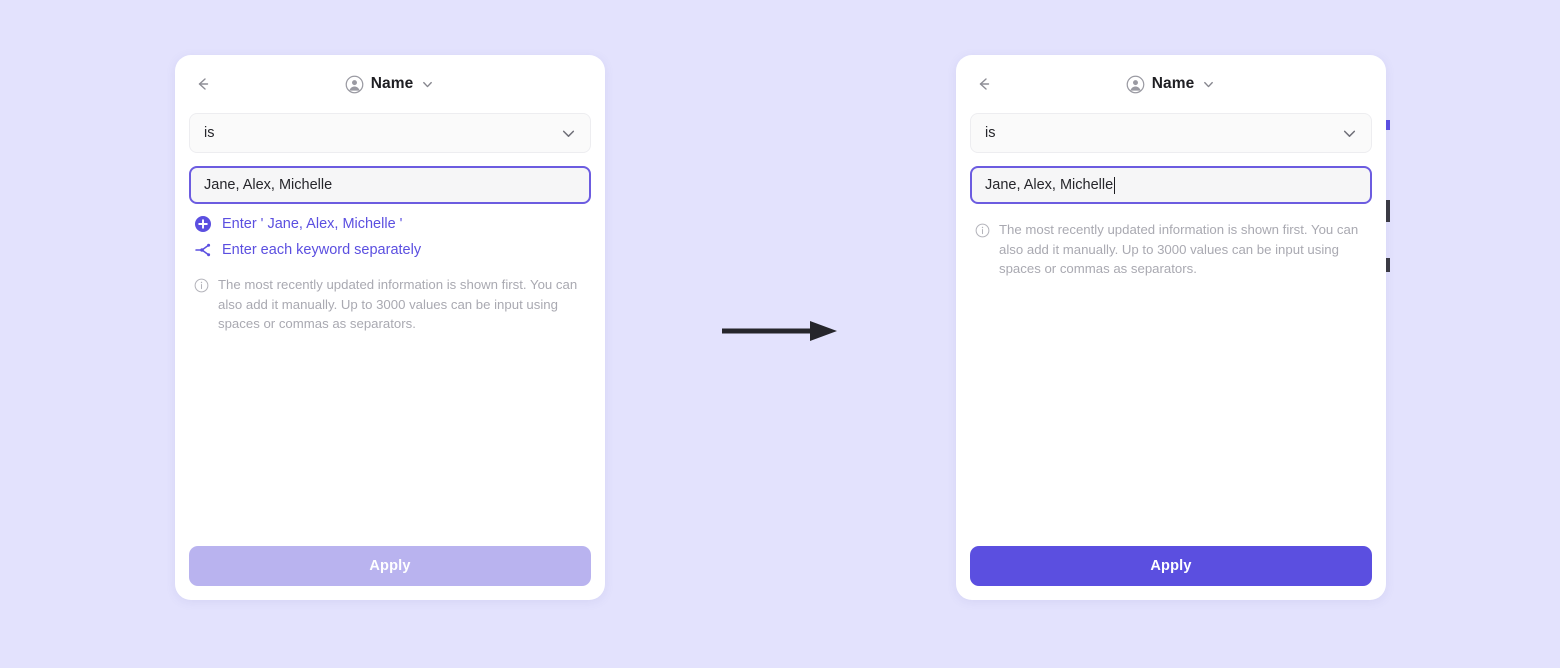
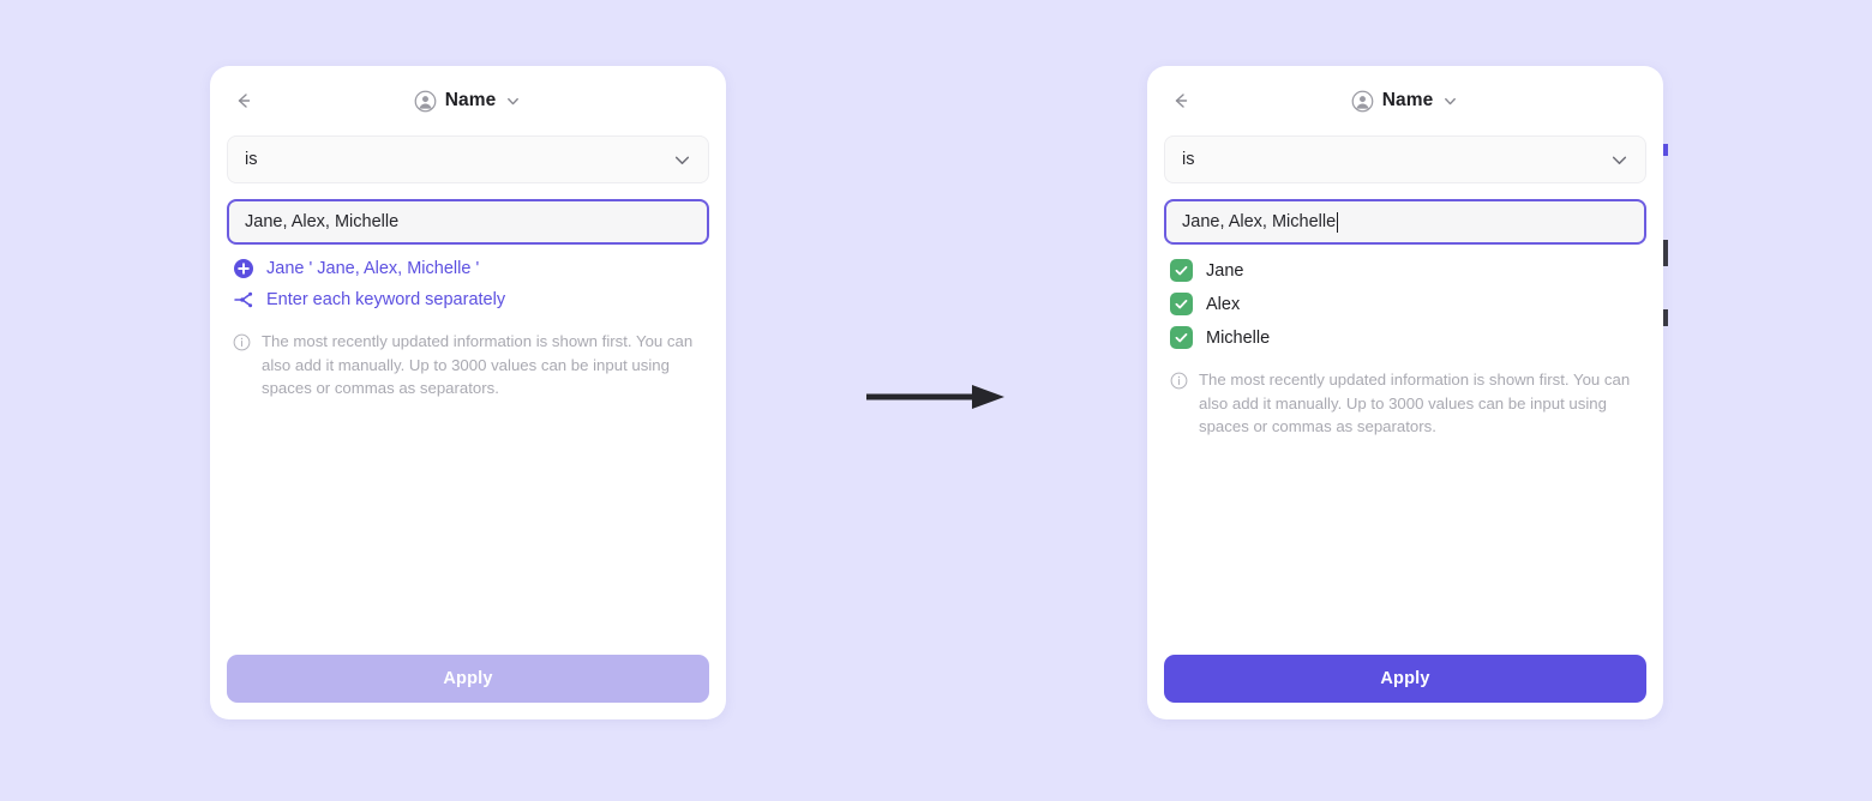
  Name
  is
  Jane, Alex, Michelle
- Enter ' Jane, Alex, Michelle '
+ Jane ' Jane, Alex, Michelle '
  Enter each keyword separately
  The most recently updated information is shown first. You can also add it manually. Up to 3000 values can be input using spaces or commas as separators.
  Apply
  Name
  is
  Jane, Alex, Michelle
+ Jane
+ Alex
+ Michelle
  The most recently updated information is shown first. You can also add it manually. Up to 3000 values can be input using spaces or commas as separators.
  Apply
